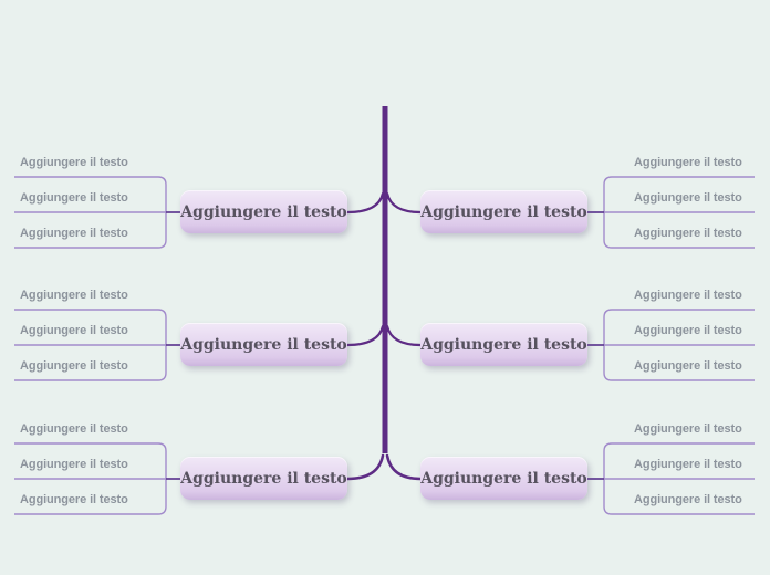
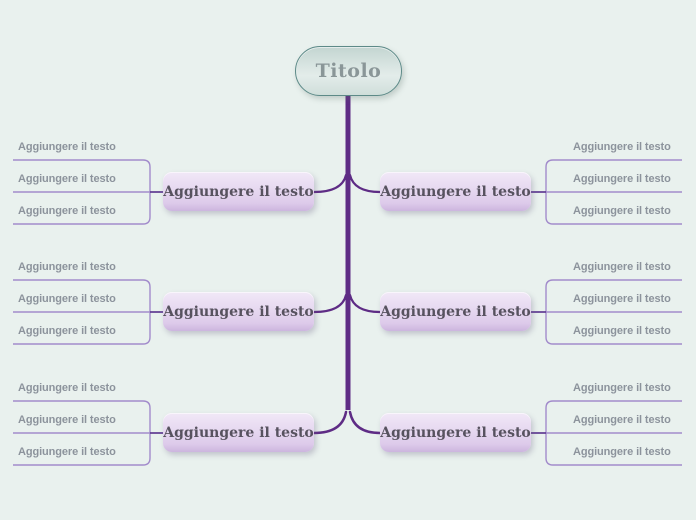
+ Titolo
  Aggiungere il testo
  Aggiungere il testo
  Aggiungere il testo
  Aggiungere il testo
  Aggiungere il testo
  Aggiungere il testo
  Aggiungere il testo
  Aggiungere il testo
  Aggiungere il testo
  Aggiungere il testo
  Aggiungere il testo
  Aggiungere il testo
  Aggiungere il testo
  Aggiungere il testo
  Aggiungere il testo
  Aggiungere il testo
  Aggiungere il testo
  Aggiungere il testo
  Aggiungere il testo
  Aggiungere il testo
  Aggiungere il testo
  Aggiungere il testo
  Aggiungere il testo
  Aggiungere il testo
